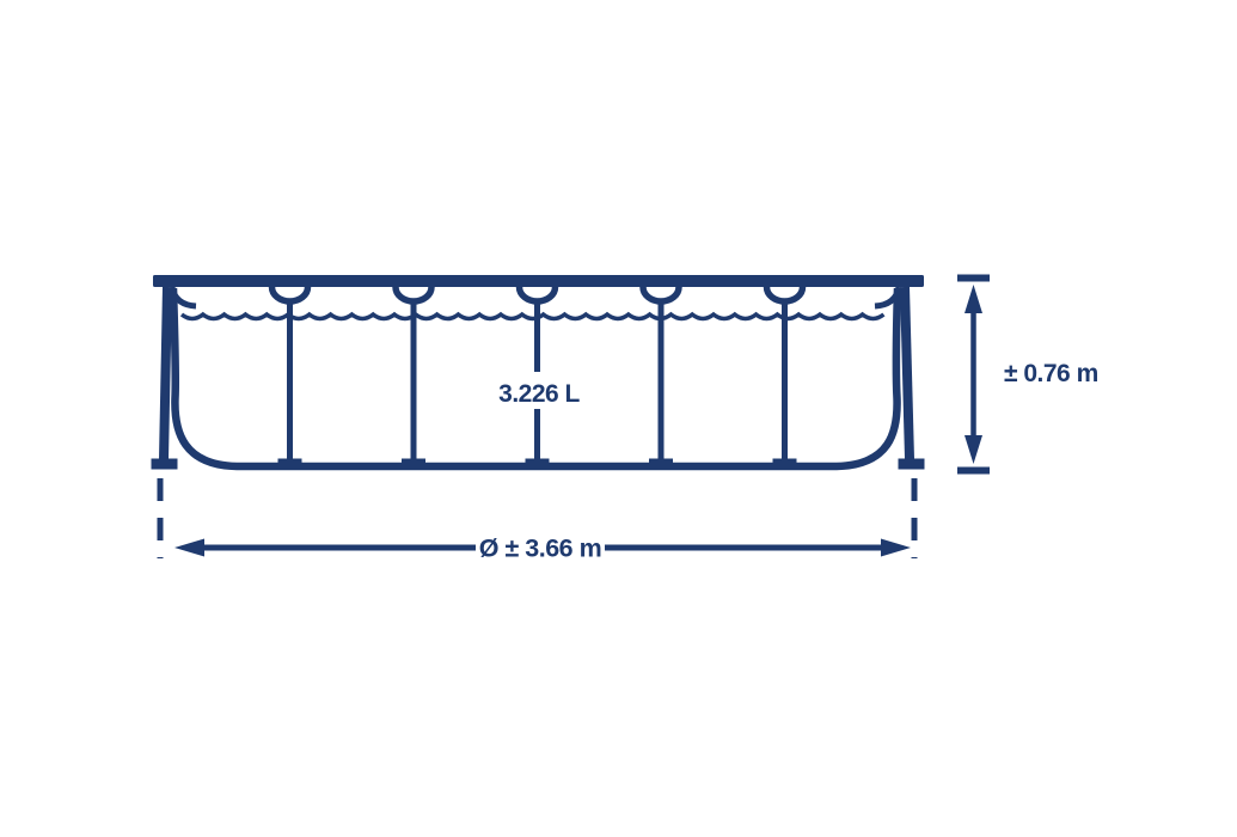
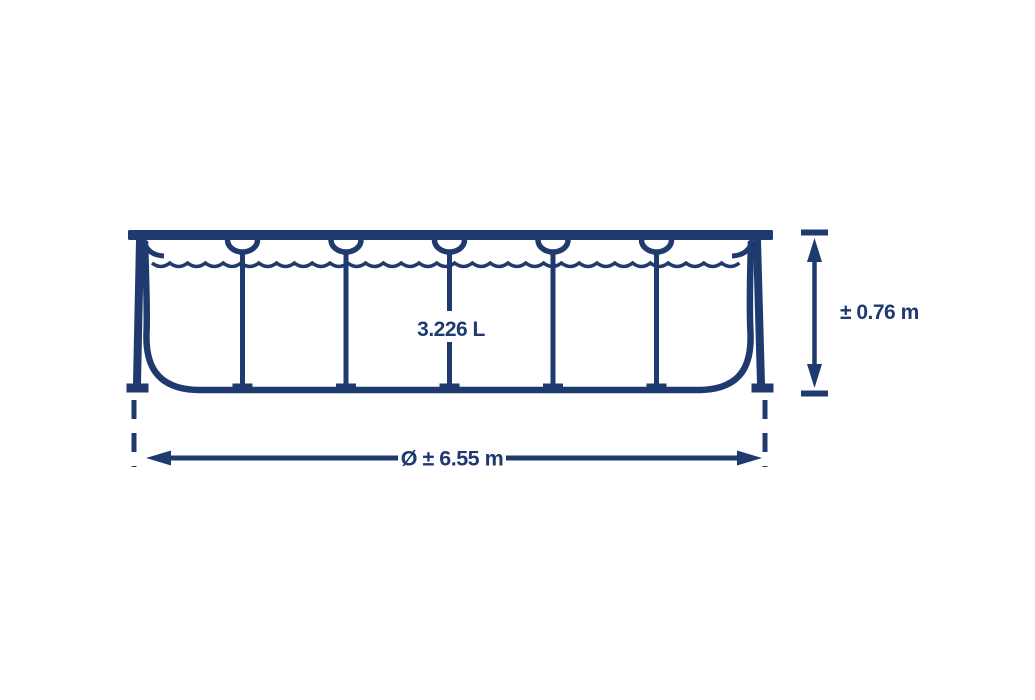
  3.226 L
  ± 0.76 m
- Ø ± 3.66 m
+ Ø ± 6.55 m
